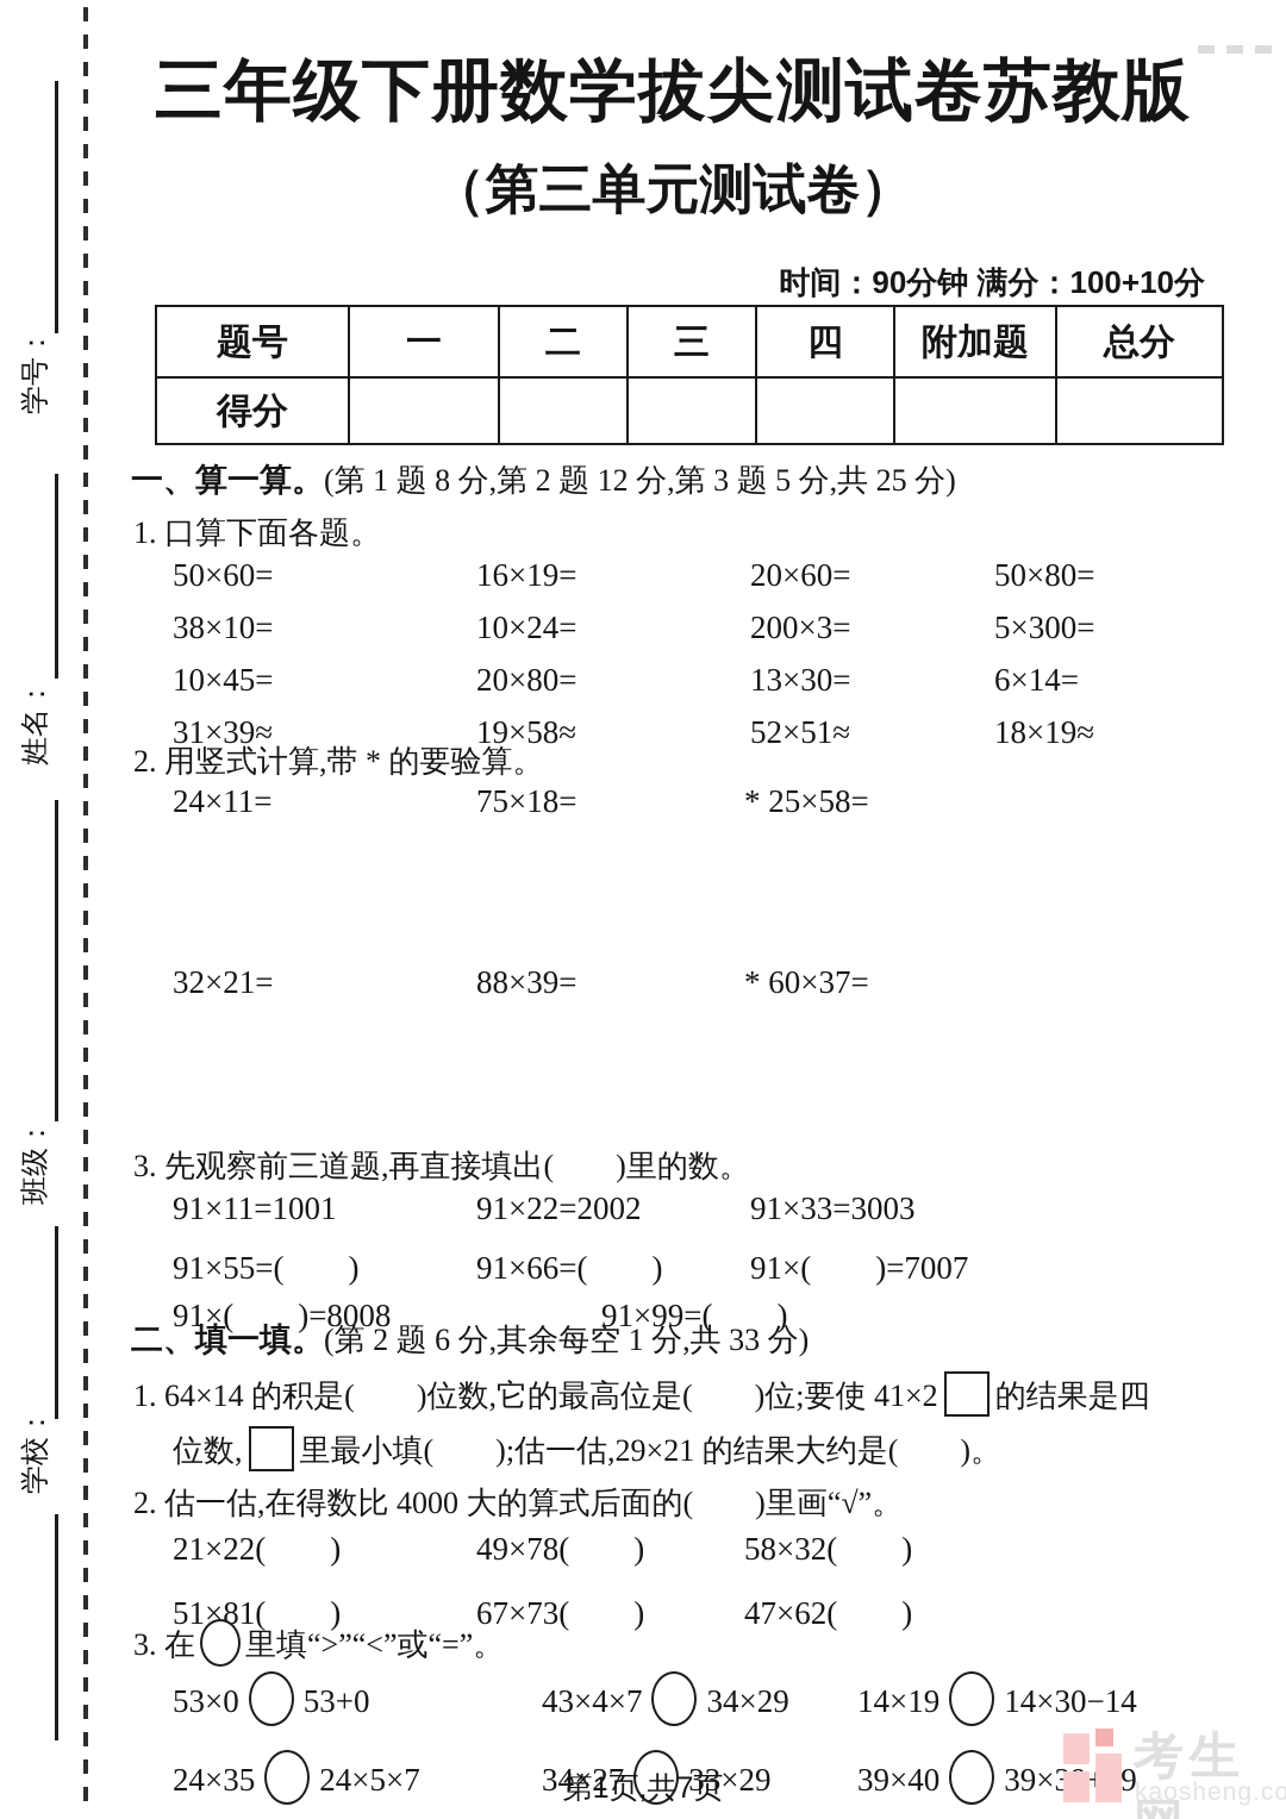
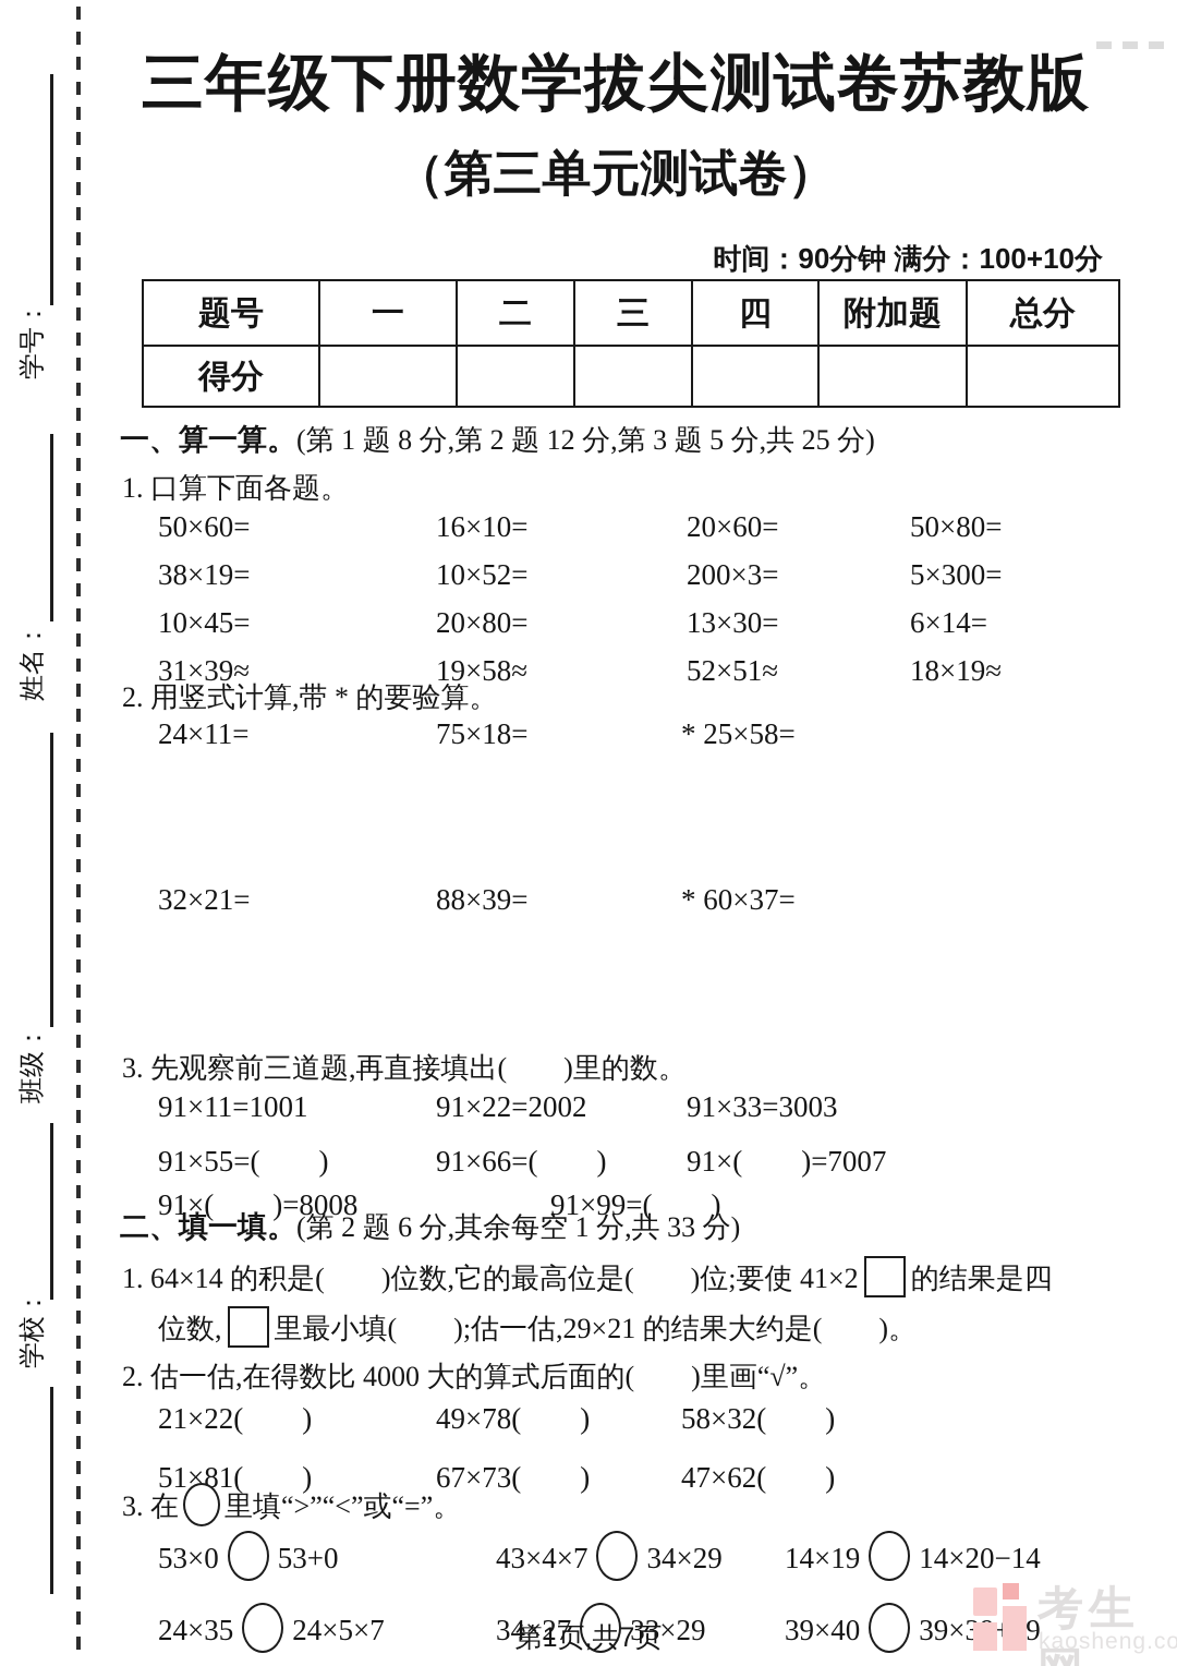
  三年级下册数学拔尖测试卷苏教版
  （第三单元测试卷）
  时间：90分钟 满分：100+10分
  题号	一	二	三	四	附加题	总分
  得分
  一、算一算。(第 1 题 8 分,第 2 题 12 分,第 3 题 5 分,共 25 分)
  1. 口算下面各题。
  50×60=
- 16×19=
+ 16×10=
  20×60=
  50×80=
- 38×10=
+ 38×19=
- 10×24=
+ 10×52=
  200×3=
  5×300=
  10×45=
  20×80=
  13×30=
  6×14=
  31×39≈
  19×58≈
  52×51≈
  18×19≈
  2. 用竖式计算,带 * 的要验算。
  24×11=
  75×18=
  * 25×58=
  32×21=
  88×39=
  * 60×37=
  3. 先观察前三道题,再直接填出( )里的数。
  91×11=1001
  91×22=2002
  91×33=3003
  91×55=( )
  91×66=( )
  91×( )=7007
  91×( )=8008
  91×99=( )
  二、填一填。(第 2 题 6 分,其余每空 1 分,共 33 分)
  1. 64×14 的积是( )位数,它的最高位是( )位;要使 41×2 的结果是四
  位数, 里最小填( );估一估,29×21 的结果大约是( )。
  2. 估一估,在得数比 4000 大的算式后面的( )里画“√”。
  21×22( )
  49×78( )
  58×32( )
  51×81( )
  67×73( )
  47×62( )
  3. 在 里填“>”“<”或“=”。
  53×0 53+0
  43×4×7 34×29
- 14×19 14×30−14
+ 14×19 14×20−14
  24×35 24×5×7
  34×27 33×29
  第1页,共7页
  kaosheng.co
